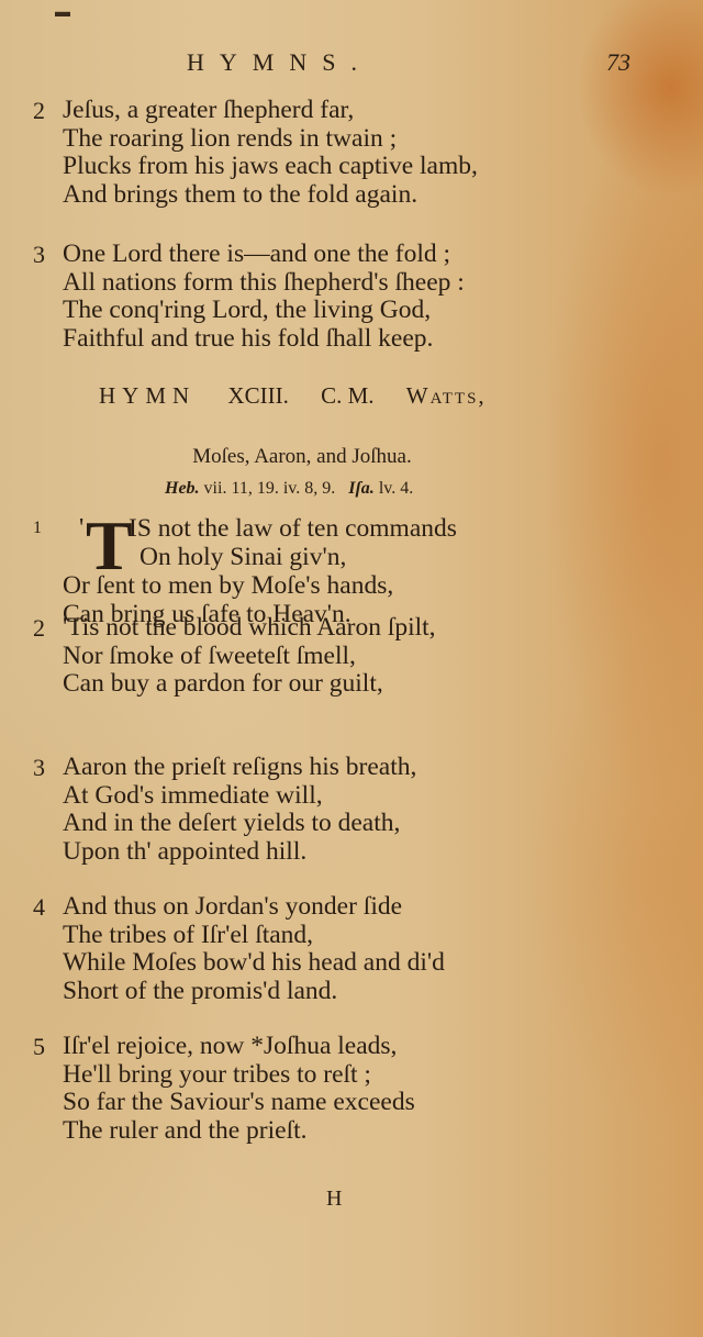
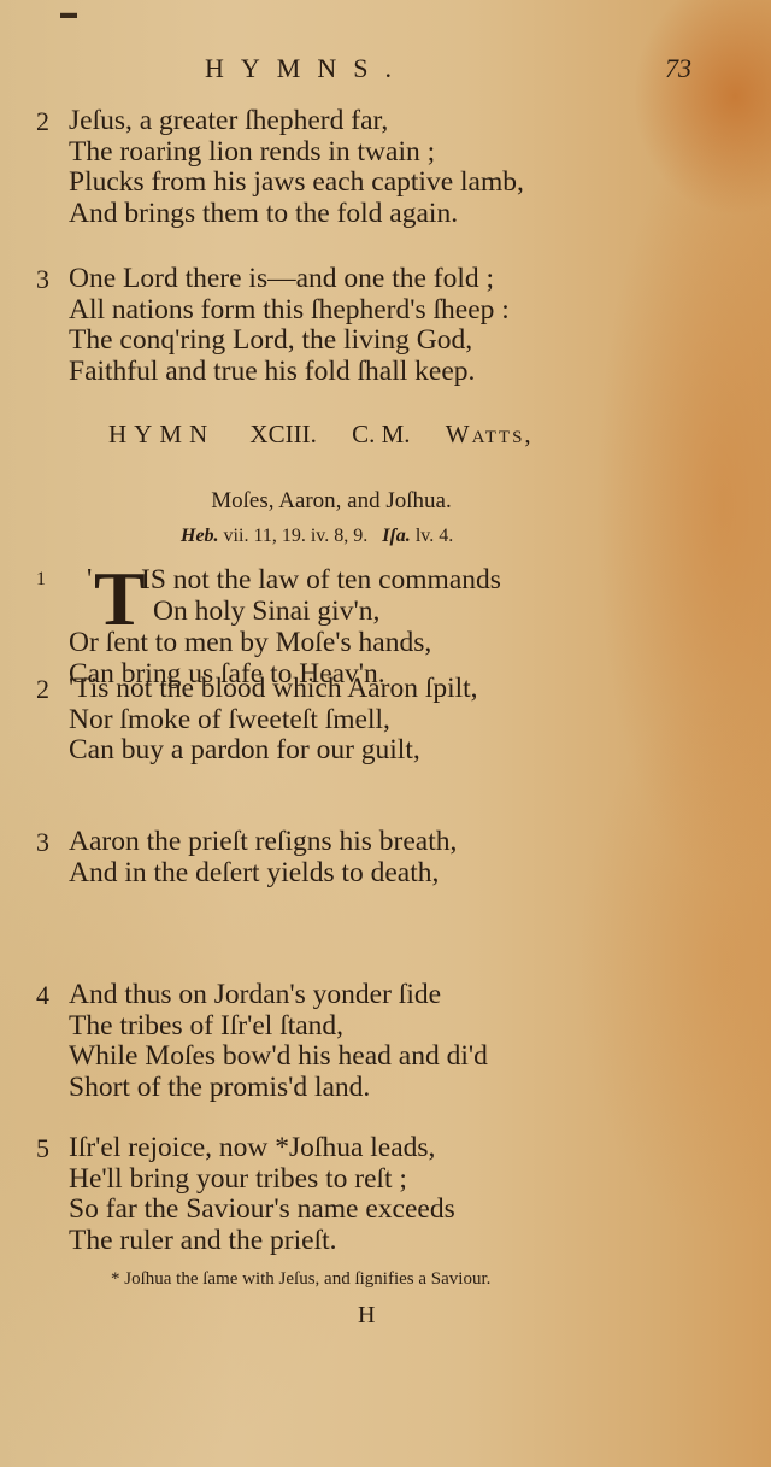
  HYMNS.
  73
  2
  Jeſus, a greater ſhepherd far,
  The roaring lion rends in twain ;
  Plucks from his jaws each captive lamb,
  And brings them to the fold again.
  3
  One Lord there is—and one the fold ;
  All nations form this ſhepherd's ſheep :
  The conq'ring Lord, the living God,
  Faithful and true his fold ſhall keep.
  HYMN XCIII. C. M. Watts,
  Moſes, Aaron, and Joſhua.
  Heb. vii. 11, 19. iv. 8, 9. Iſa. lv. 4.
  1
  '
  T
  IS not the law of ten commands
  On holy Sinai giv'n,
  Or ſent to men by Moſe's hands,
  Can bring us ſafe to Heav'n.
  2
  'Tis not the blood which Aaron ſpilt,
  Nor ſmoke of ſweeteſt ſmell,
  Can buy a pardon for our guilt,
  3
  Aaron the prieſt reſigns his breath,
- At God's immediate will,
  And in the deſert yields to death,
- Upon th' appointed hill.
  4
  And thus on Jordan's yonder ſide
  The tribes of Iſr'el ſtand,
  While Moſes bow'd his head and di'd
  Short of the promis'd land.
  5
  Iſr'el rejoice, now *Joſhua leads,
  He'll bring your tribes to reſt ;
  So far the Saviour's name exceeds
  The ruler and the prieſt.
+ * Joſhua the ſame with Jeſus, and ſignifies a Saviour.
  H
  ▬
